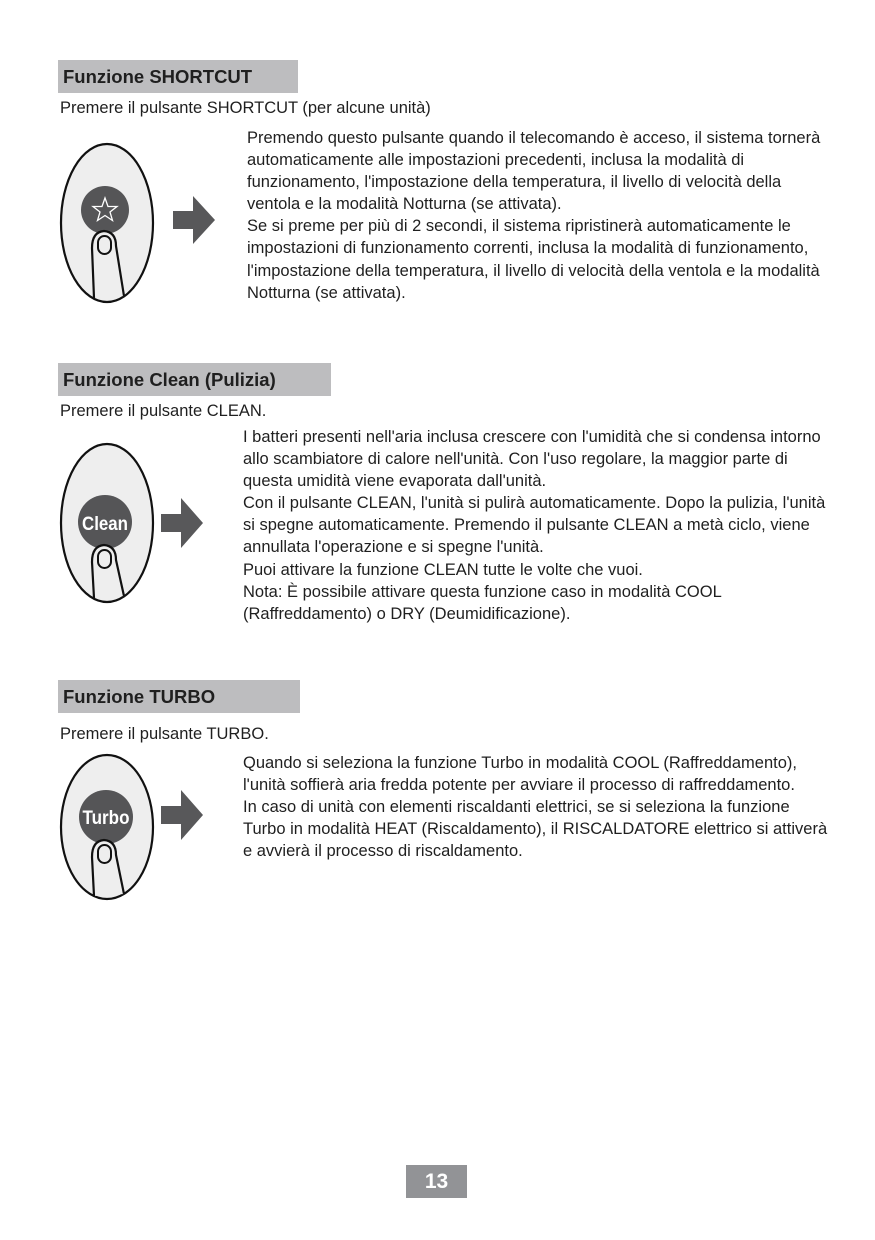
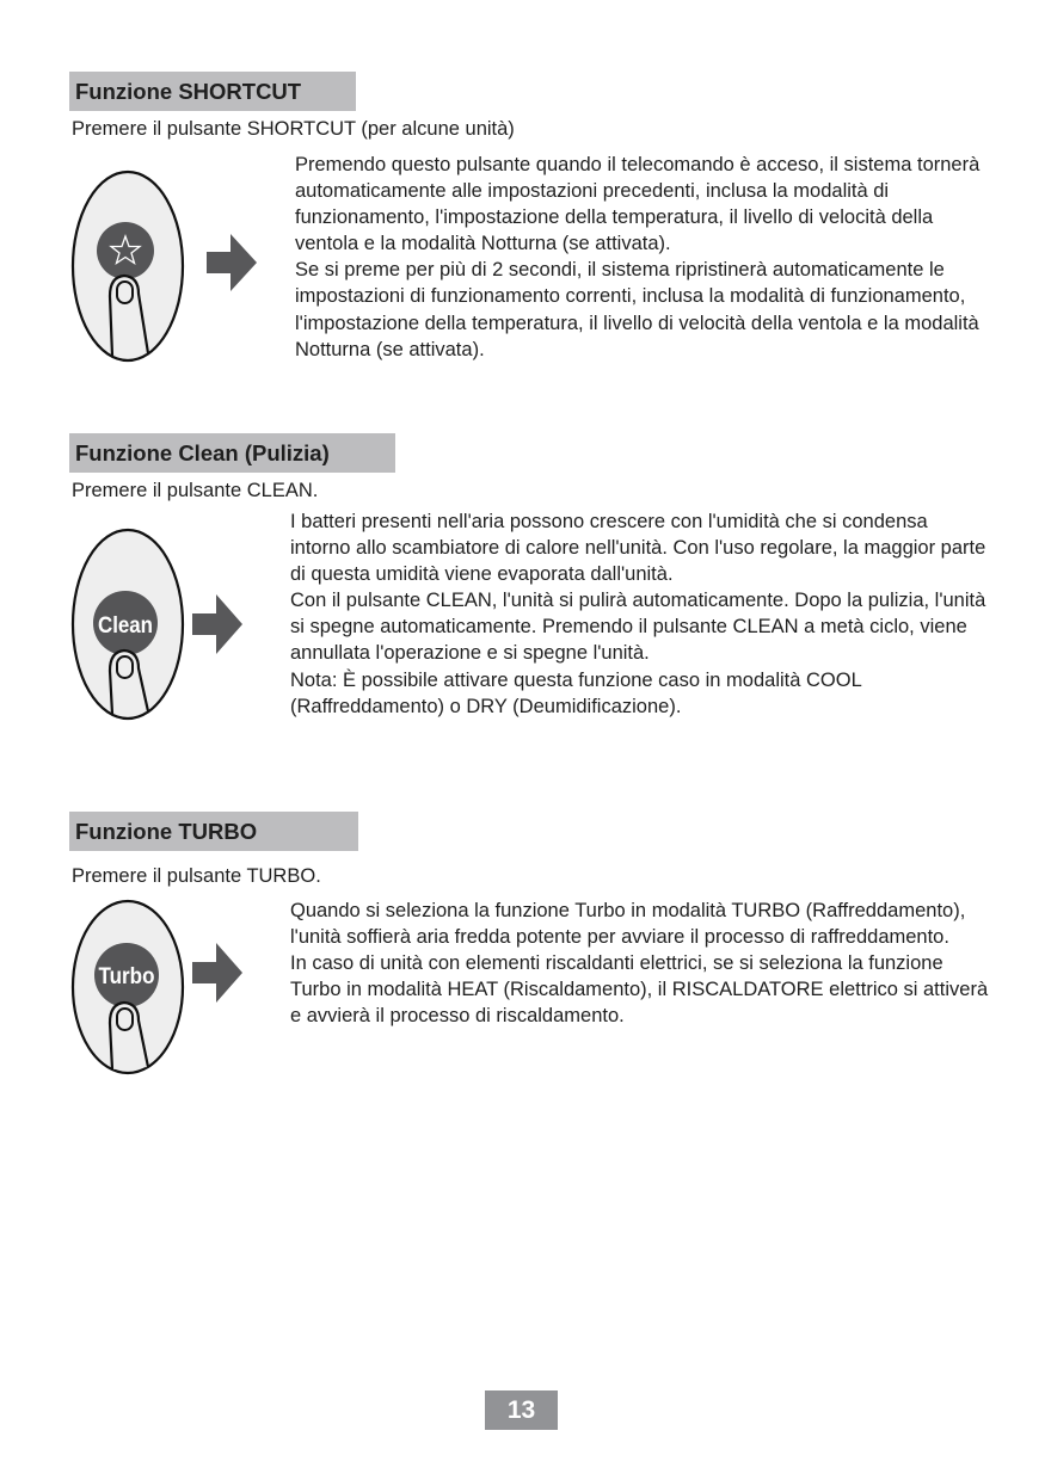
  Funzione SHORTCUT
  Premere il pulsante SHORTCUT (per alcune unità)
  Premendo questo pulsante quando il telecomando è acceso, il sistema tornerà automaticamente alle impostazioni precedenti, inclusa la modalità di funzionamento, l'impostazione della temperatura, il livello di velocità della ventola e la modalità Notturna (se attivata).
  Se si preme per più di 2 secondi, il sistema ripristinerà automaticamente le impostazioni di funzionamento correnti, inclusa la modalità di funzionamento, l'impostazione della temperatura, il livello di velocità della ventola e la modalità Notturna (se attivata).
  Funzione Clean (Pulizia)
  Premere il pulsante CLEAN.
  Clean
- I batteri presenti nell'aria inclusa crescere con l'umidità che si condensa intorno allo scambiatore di calore nell'unità. Con l'uso regolare, la maggior parte di questa umidità viene evaporata dall'unità.
+ I batteri presenti nell'aria possono crescere con l'umidità che si condensa intorno allo scambiatore di calore nell'unità. Con l'uso regolare, la maggior parte di questa umidità viene evaporata dall'unità.
  Con il pulsante CLEAN, l'unità si pulirà automaticamente. Dopo la pulizia, l'unità si spegne automaticamente. Premendo il pulsante CLEAN a metà ciclo, viene annullata l'operazione e si spegne l'unità.
- Puoi attivare la funzione CLEAN tutte le volte che vuoi.
  Nota: È possibile attivare questa funzione caso in modalità COOL (Raffreddamento) o DRY (Deumidificazione).
  Funzione TURBO
  Premere il pulsante TURBO.
  Turbo
- Quando si seleziona la funzione Turbo in modalità COOL (Raffreddamento), l'unità soffierà aria fredda potente per avviare il processo di raffreddamento.
+ Quando si seleziona la funzione Turbo in modalità TURBO (Raffreddamento), l'unità soffierà aria fredda potente per avviare il processo di raffreddamento.
  In caso di unità con elementi riscaldanti elettrici, se si seleziona la funzione Turbo in modalità HEAT (Riscaldamento), il RISCALDATORE elettrico si attiverà e avvierà il processo di riscaldamento.
  13
